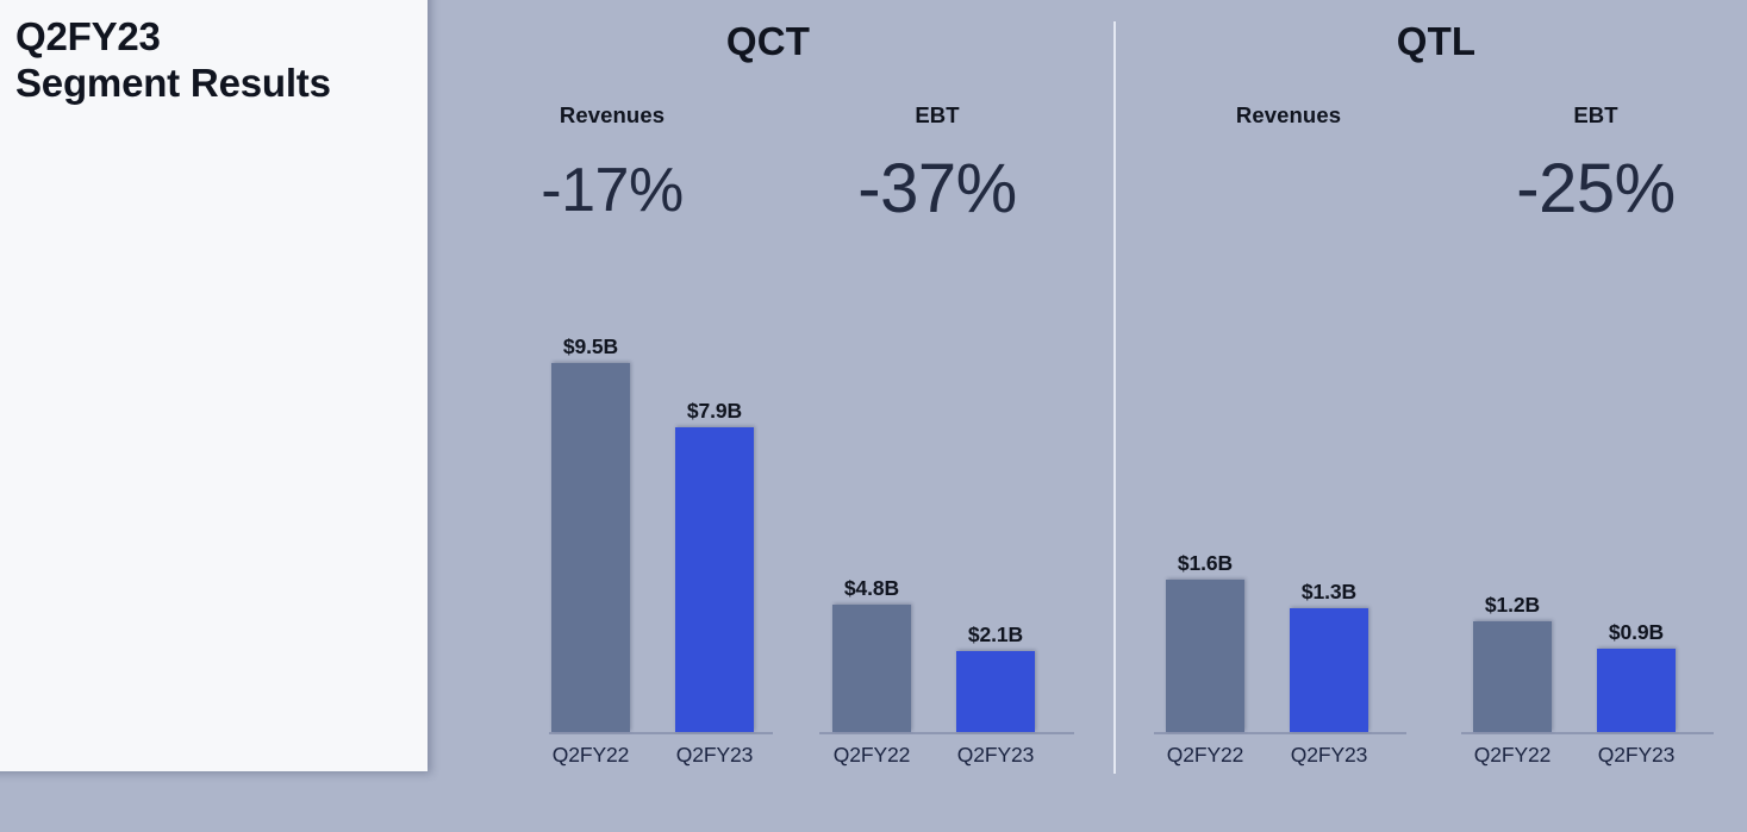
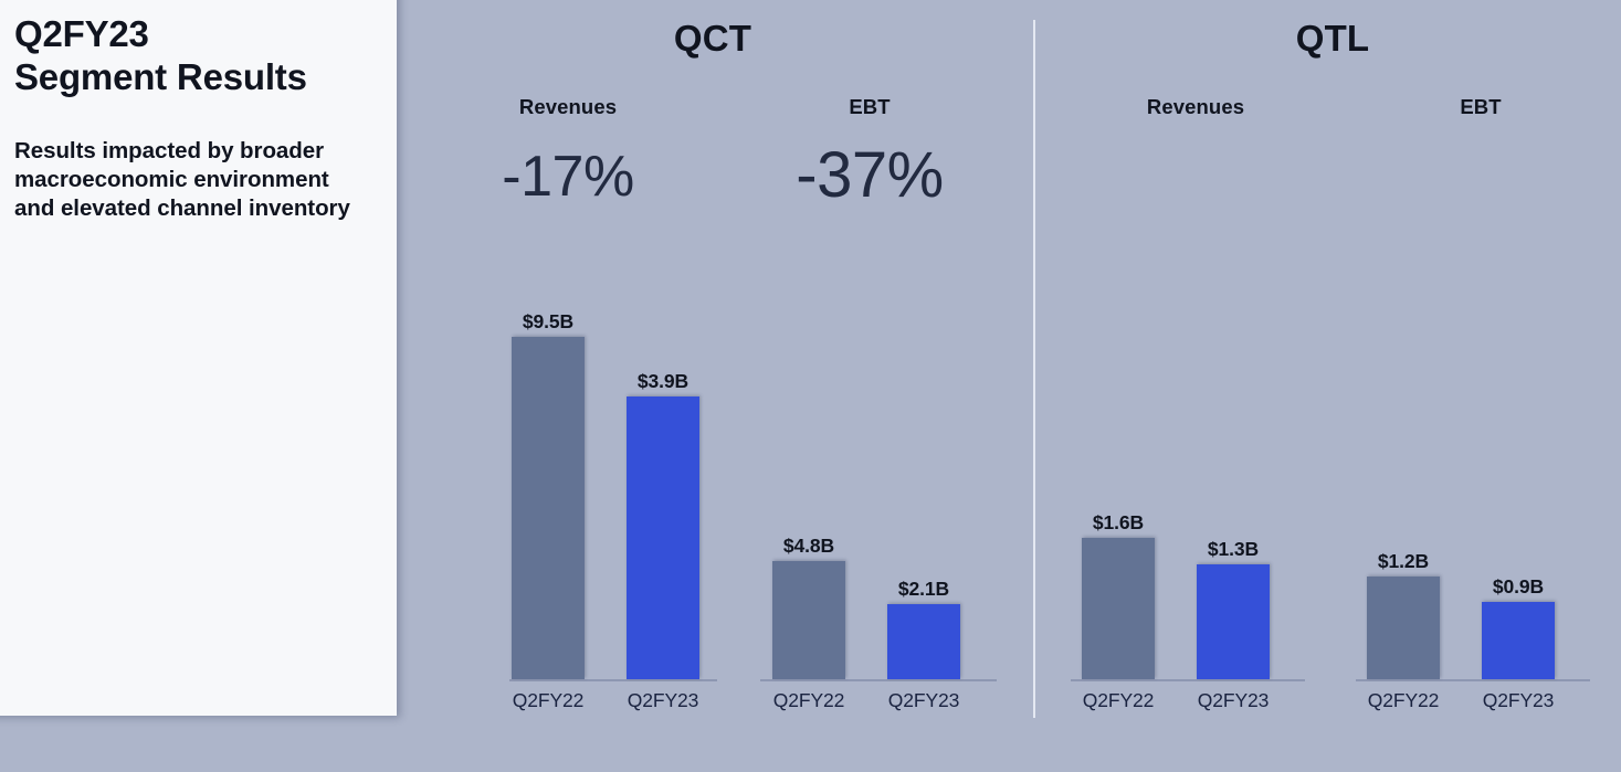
  Q2FY23
  Segment Results
+ Results impacted by broader macroeconomic environment and elevated channel inventory
  QCT
  Revenues
  -17%
  $9.5B
- $7.9B
+ $3.9B
  Q2FY22
  Q2FY23
  EBT
  -37%
  $4.8B
  $2.1B
  Q2FY22
  Q2FY23
  QTL
  Revenues
  $1.6B
  $1.3B
  Q2FY22
  Q2FY23
  EBT
- -25%
  $1.2B
  $0.9B
  Q2FY22
  Q2FY23
